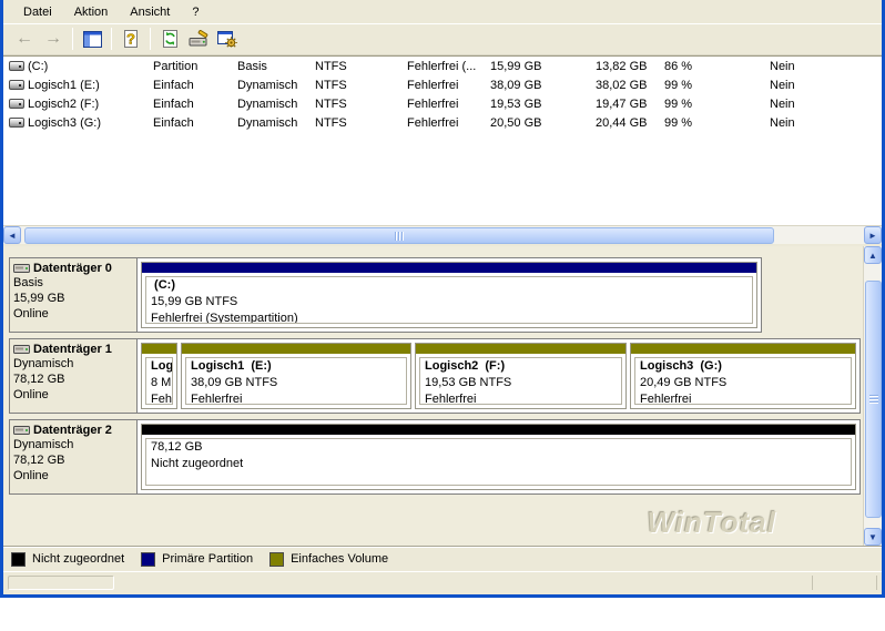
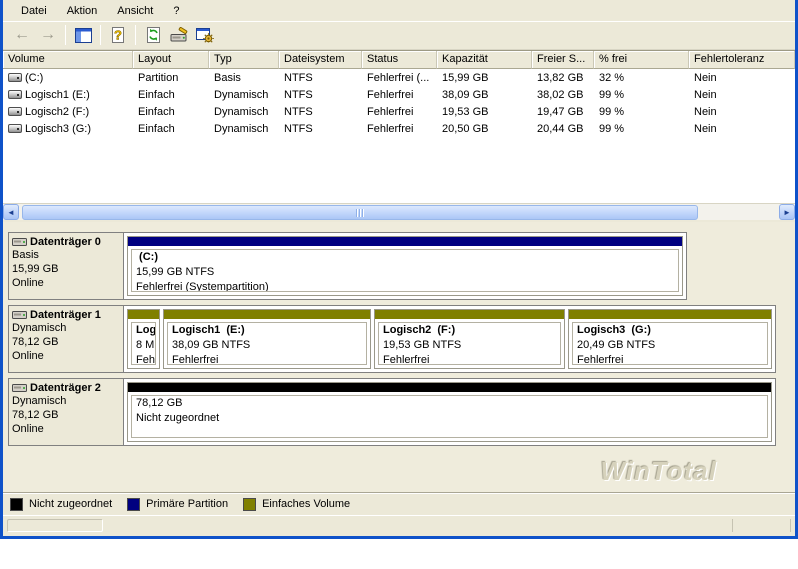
  Datei
  Aktion
  Ansicht
  ?
  ←
  →
  ?
+ Volume
+ Layout
+ Typ
+ Dateisystem
+ Status
+ Kapazität
+ Freier S...
+ % frei
+ Fehlertoleranz
  (C:)
  Partition
  Basis
  NTFS
  Fehlerfrei (...
  15,99 GB
  13,82 GB
- 86 %
+ 32 %
  Nein
  Logisch1 (E:)
  Einfach
  Dynamisch
  NTFS
  Fehlerfrei
  38,09 GB
  38,02 GB
  99 %
  Nein
  Logisch2 (F:)
  Einfach
  Dynamisch
  NTFS
  Fehlerfrei
  19,53 GB
  19,47 GB
  99 %
  Nein
  Logisch3 (G:)
  Einfach
  Dynamisch
  NTFS
  Fehlerfrei
  20,50 GB
  20,44 GB
  99 %
  Nein
  ◄
  ►
  Datenträger 0
  Basis
  15,99 GB
  Online
  (C:)
  15,99 GB NTFS
  Fehlerfrei (Systempartition)
  Datenträger 1
  Dynamisch
  78,12 GB
  Online
  Logisch1 (E:)
  38,09 GB NTFS
  Fehlerfrei
  Logisch2 (F:)
  19,53 GB NTFS
  Fehlerfrei
  Logisch3 (G:)
  20,49 GB NTFS
  Fehlerfrei
  Datenträger 2
  Dynamisch
  78,12 GB
  Online
  78,12 GB
  Nicht zugeordnet
  WinTotal
- ▲
- ▼
  Nicht zugeordnet
  Primäre Partition
  Einfaches Volume
